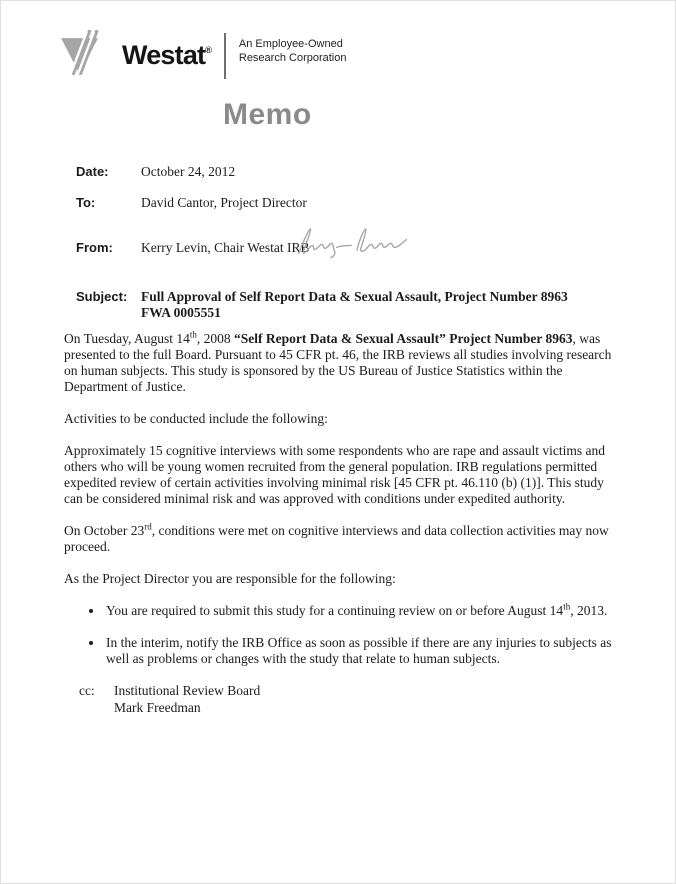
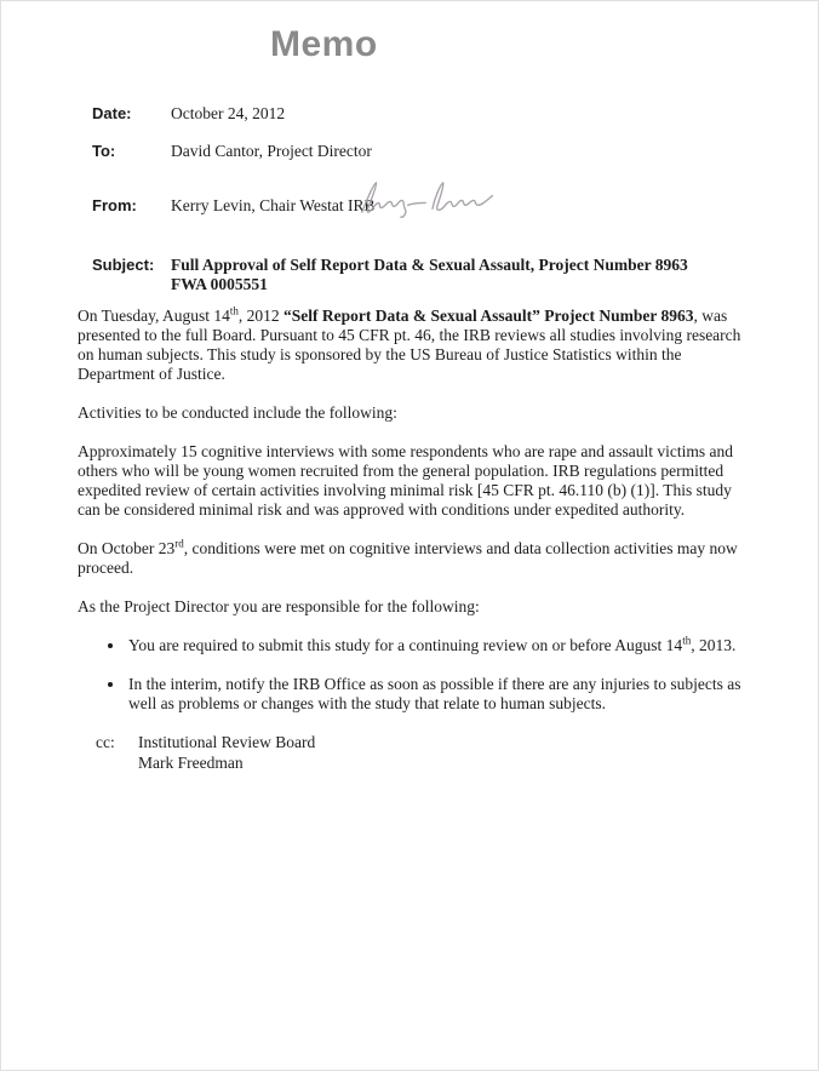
- Westat®
- An Employee-Owned
- Research Corporation
  Memo
  Date:
  October 24, 2012
  To:
  David Cantor, Project Director
  From:
  Kerry Levin, Chair Westat IR
  Subject:
  Full Approval of Self Report Data & Sexual Assault, Project Number 8963
  FWA 0005551
- On Tuesday, August 14th, 2008 “Self Report Data & Sexual Assault” Project Number 8963, was presented to the full Board. Pursuant to 45 CFR pt. 46, the IRB reviews all studies involving research on human subjects. This study is sponsored by the US Bureau of Justice Statistics within the Department of Justice.
+ On Tuesday, August 14th, 2012 “Self Report Data & Sexual Assault” Project Number 8963, was presented to the full Board. Pursuant to 45 CFR pt. 46, the IRB reviews all studies involving research on human subjects. This study is sponsored by the US Bureau of Justice Statistics within the Department of Justice.
  Activities to be conducted include the following:
  Approximately 15 cognitive interviews with some respondents who are rape and assault victims and others who will be young women recruited from the general population. IRB regulations permitted expedited review of certain activities involving minimal risk [45 CFR pt. 46.110 (b) (1)]. This study can be considered minimal risk and was approved with conditions under expedited authority.
  On October 23rd, conditions were met on cognitive interviews and data collection activities may now proceed.
  As the Project Director you are responsible for the following:
  You are required to submit this study for a continuing review on or before August 14th, 2013.
  In the interim, notify the IRB Office as soon as possible if there are any injuries to subjects as well as problems or changes with the study that relate to human subjects.
  cc:
  Institutional Review Board
  Mark Freedman
